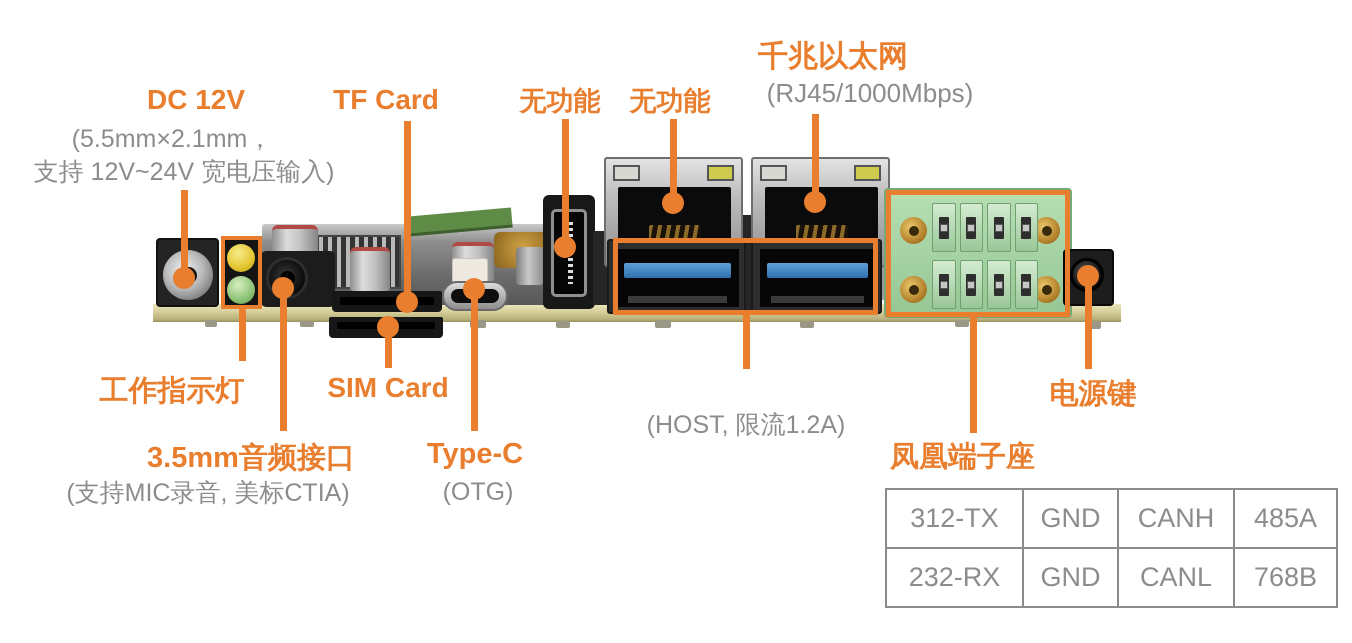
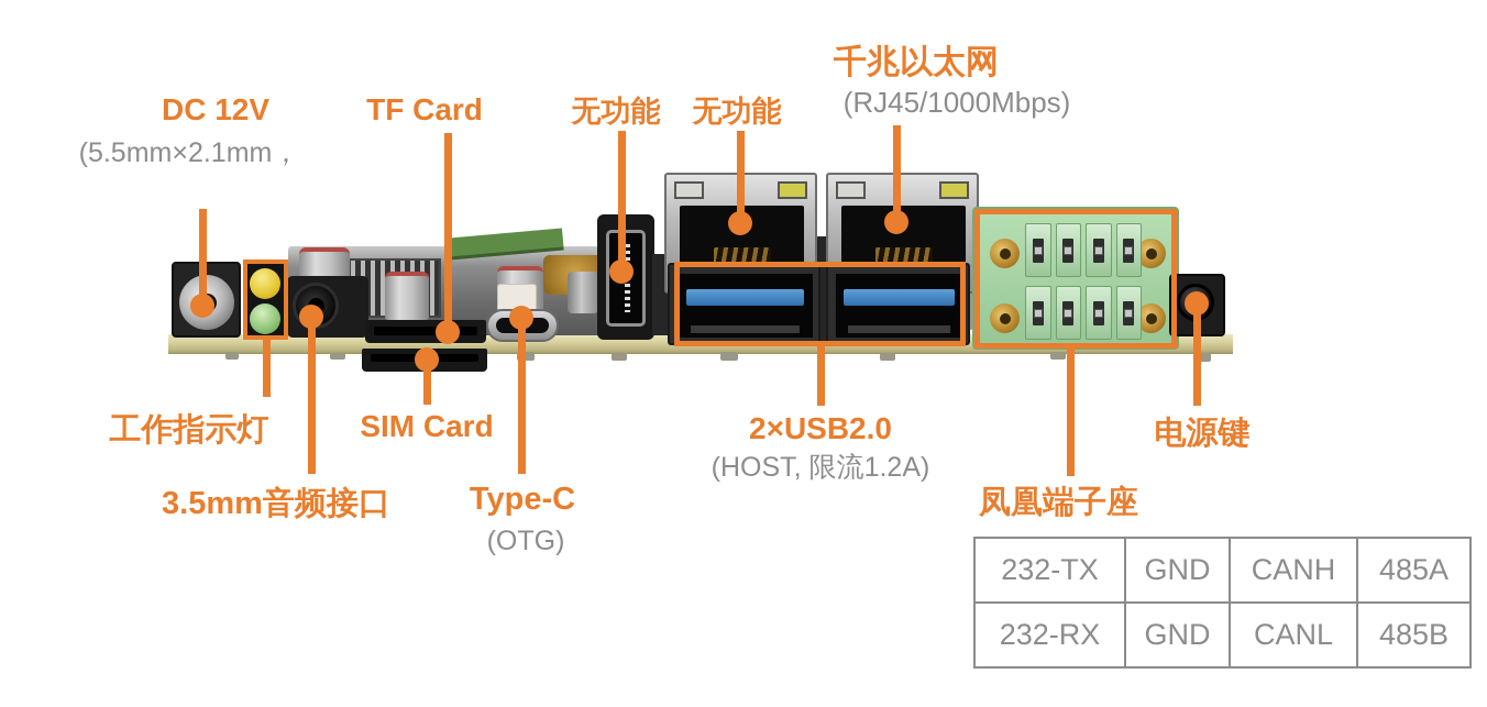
  DC 12V
  (5.5mm×2.1mm，
- 支持 12V~24V 宽电压输入)
  TF Card
  无功能
  无功能
  千兆以太网
  (RJ45/1000Mbps)
  工作指示灯
  SIM Card
  3.5mm音频接口
- (支持MIC录音, 美标CTIA)
  Type-C
  (OTG)
+ 2×USB2.0
  (HOST, 限流1.2A)
  电源键
  凤凰端子座
- 312-TX	GND	CANH	485A
+ 232-TX	GND	CANH	485A
- 232-RX	GND	CANL	768B
+ 232-RX	GND	CANL	485B
